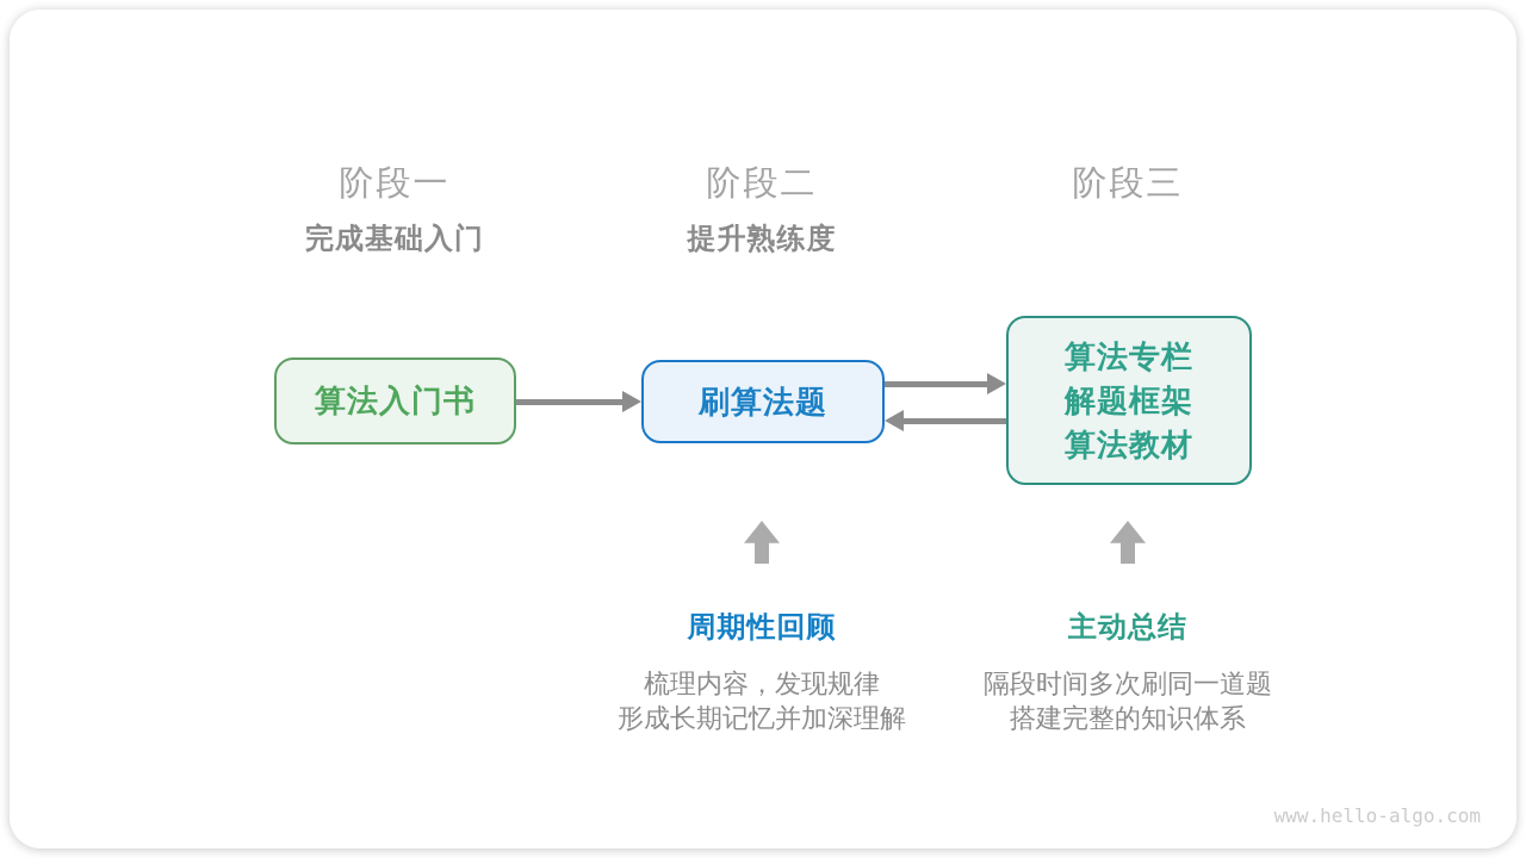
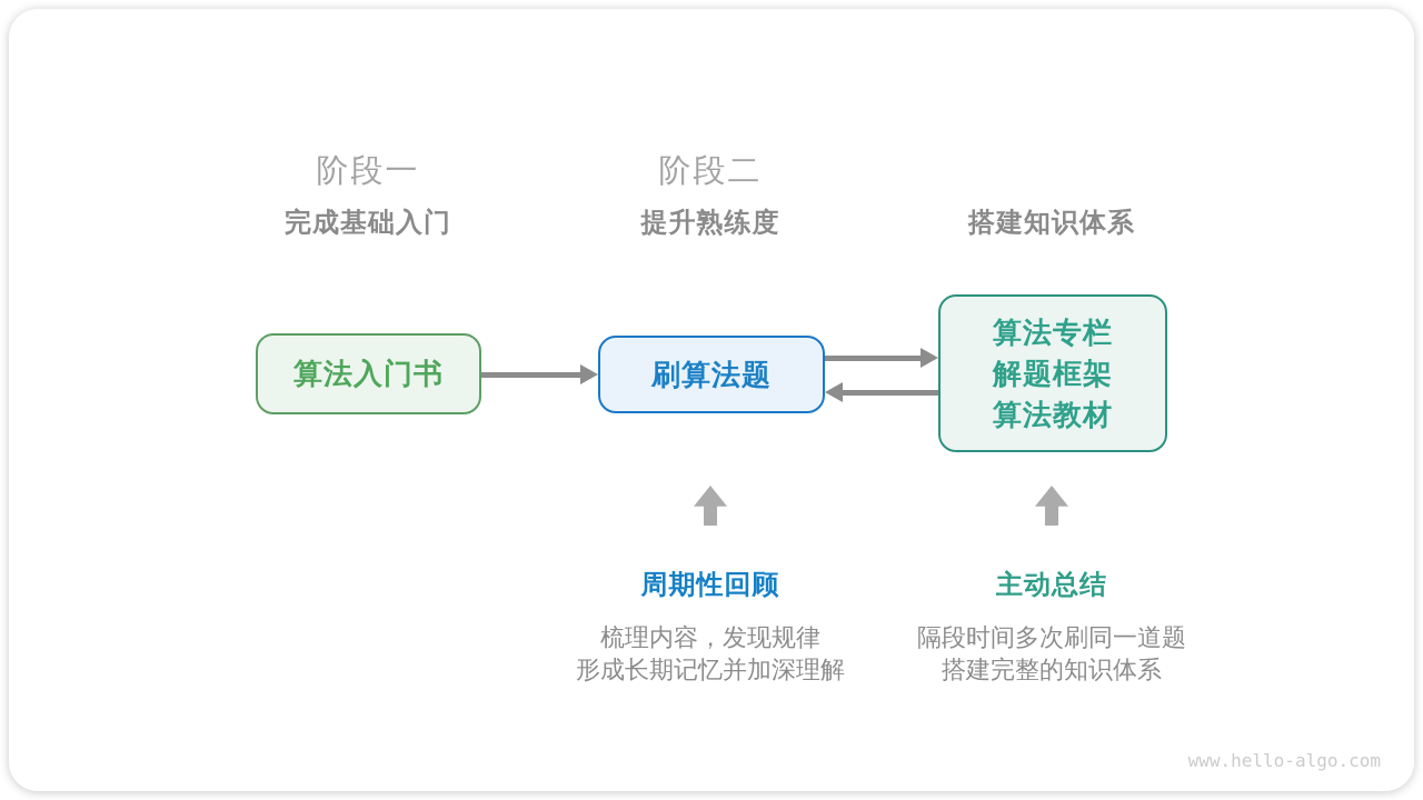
  阶段一
  阶段二
- 阶段三
  完成基础入门
  提升熟练度
+ 搭建知识体系
  算法入门书
  刷算法题
  算法专栏
  解题框架
  算法教材
  周期性回顾
  主动总结
  梳理内容，发现规律
  形成长期记忆并加深理解
  隔段时间多次刷同一道题
  搭建完整的知识体系
  www.hello-algo.com
